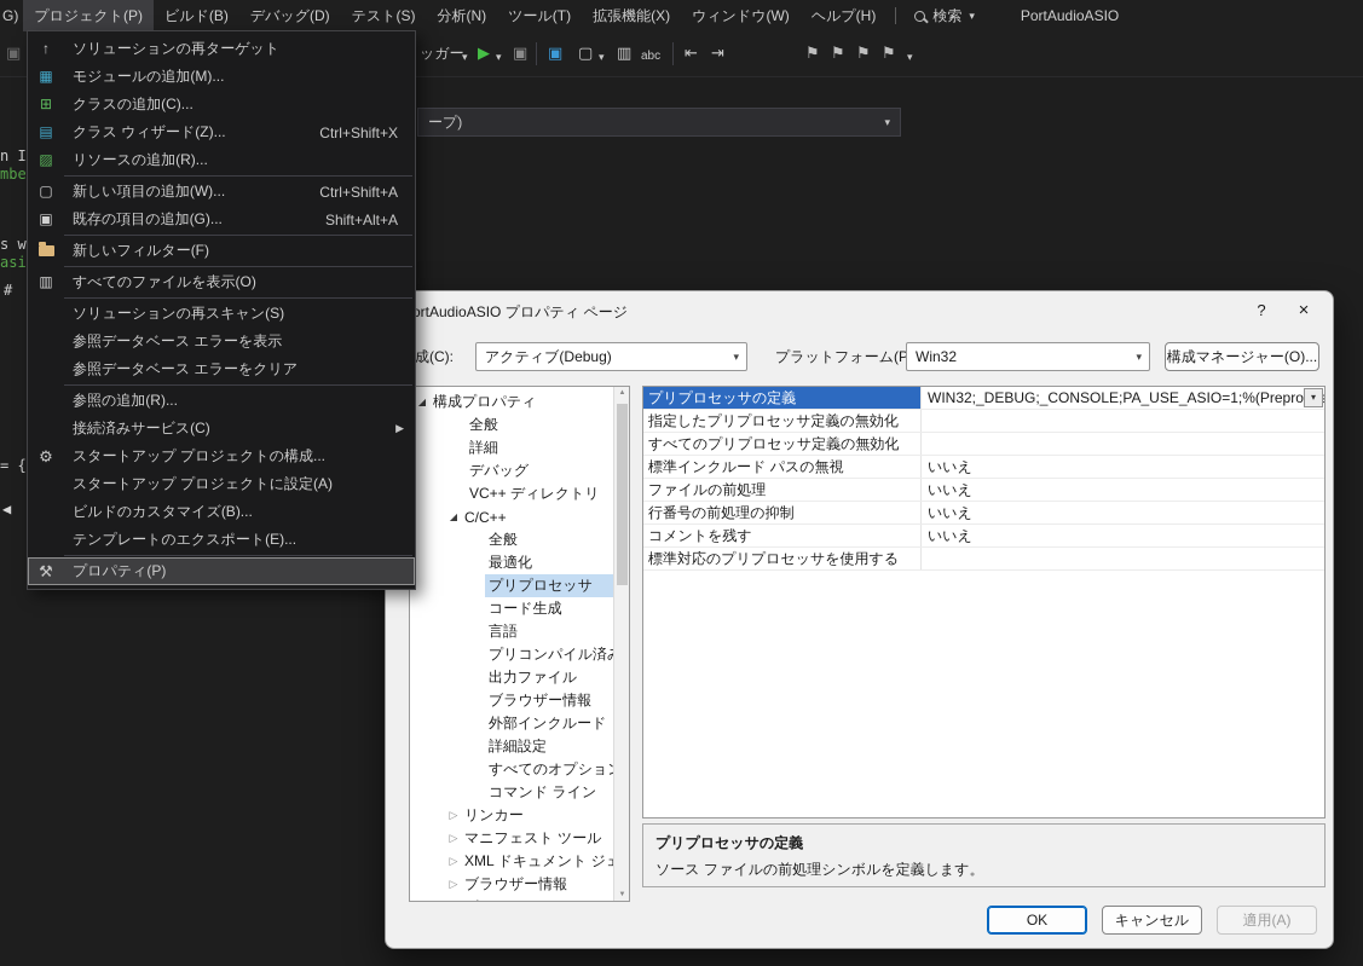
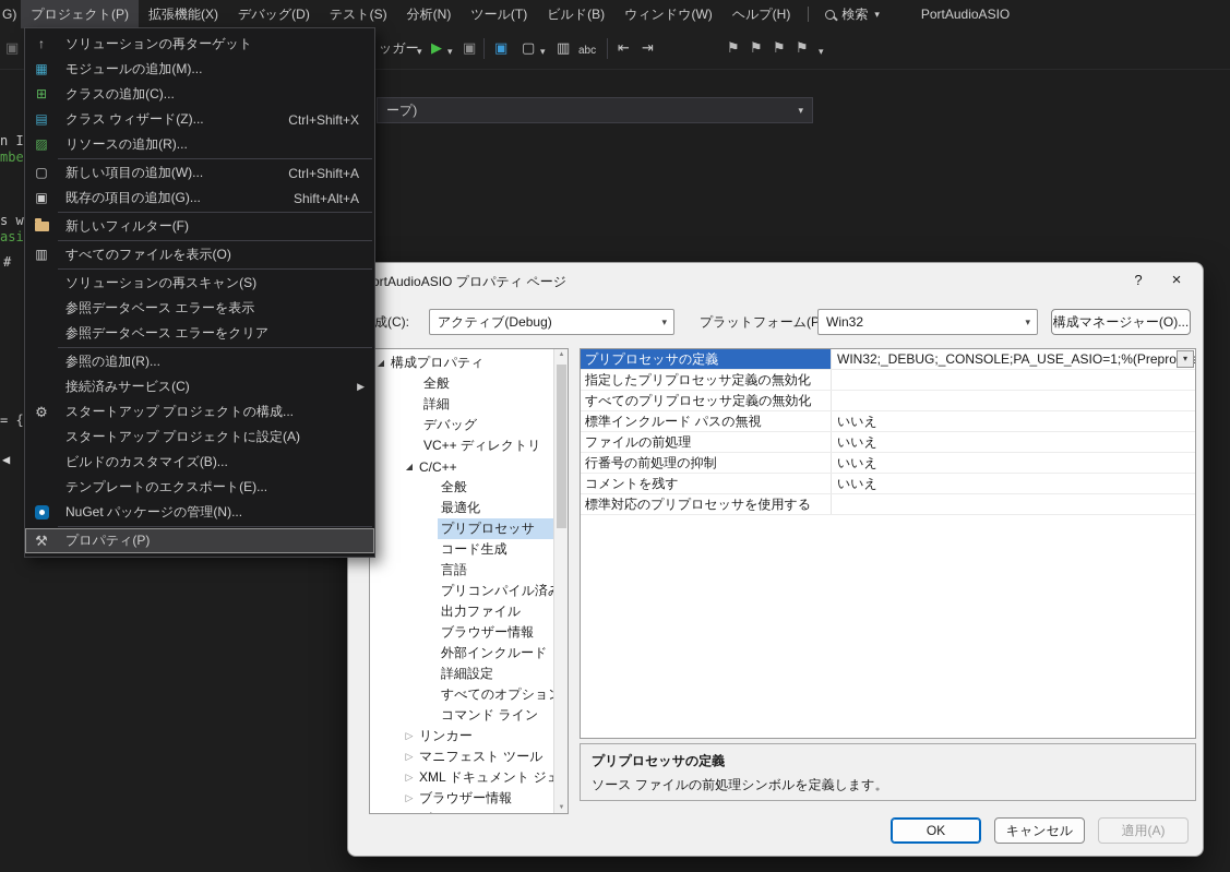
  G)
  プロジェクト(P)
- ビルド(B)
+ 拡張機能(X)
  デバッグ(D)
  テスト(S)
  分析(N)
  ツール(T)
- 拡張機能(X)
+ ビルド(B)
  ウィンドウ(W)
  ヘルプ(H)
  検索
  PortAudioASIO
  ッガー
  abc
  ープ)
  mbe
  asi
  #
  = {
  ortAudioASIO プロパティ ページ
  ?
  ×
  成(C):
  アクティブ(Debug)
  プラットフォーム(P
  Win32
  構成マネージャー(O)...
  構成プロパティ
  全般
  詳細
  デバッグ
  VC++ ディレクトリ
  C/C++
  全般
  最適化
  プリプロセッサ
  コード生成
  言語
  プリコンパイル済
  出力ファイル
  ブラウザー情報
  外部インクルード
  詳細設定
  すべてのオプショ
  コマンド ライン
  リンカー
  マニフェスト ツール
  XML ドキュメント ジ
  ブラウザー情報
  プリプロセッサの定義
  WIN32;_DEBUG;_CONSOLE;PA_USE_ASIO=1;%(Prepro
  指定したプリプロセッサ定義の無効化
  すべてのプリプロセッサ定義の無効化
  標準インクルード パスの無視
  いいえ
  ファイルの前処理
  いいえ
  行番号の前処理の抑制
  いいえ
  コメントを残す
  いいえ
  標準対応のプリプロセッサを使用する
  プリプロセッサの定義
  ソース ファイルの前処理シンボルを定義します。
  OK
  キャンセル
  適用(A)
  ソリューションの再ターゲット
  モジュールの追加(M)...
  クラスの追加(C)...
  クラス ウィザード(Z)...
  Ctrl+Shift+X
  リソースの追加(R)...
  新しい項目の追加(W)...
  Ctrl+Shift+A
  既存の項目の追加(G)...
  Shift+Alt+A
  新しいフィルター(F)
  すべてのファイルを表示(O)
  ソリューションの再スキャン(S)
  参照データベース エラーを表示
  参照データベース エラーをクリア
  参照の追加(R)...
  接続済みサービス(C)
  スタートアップ プロジェクトの構成...
  スタートアップ プロジェクトに設定(A)
  ビルドのカスタマイズ(B)...
  テンプレートのエクスポート(E)...
+ NuGet パッケージの管理(N)...
  プロパティ(P)
